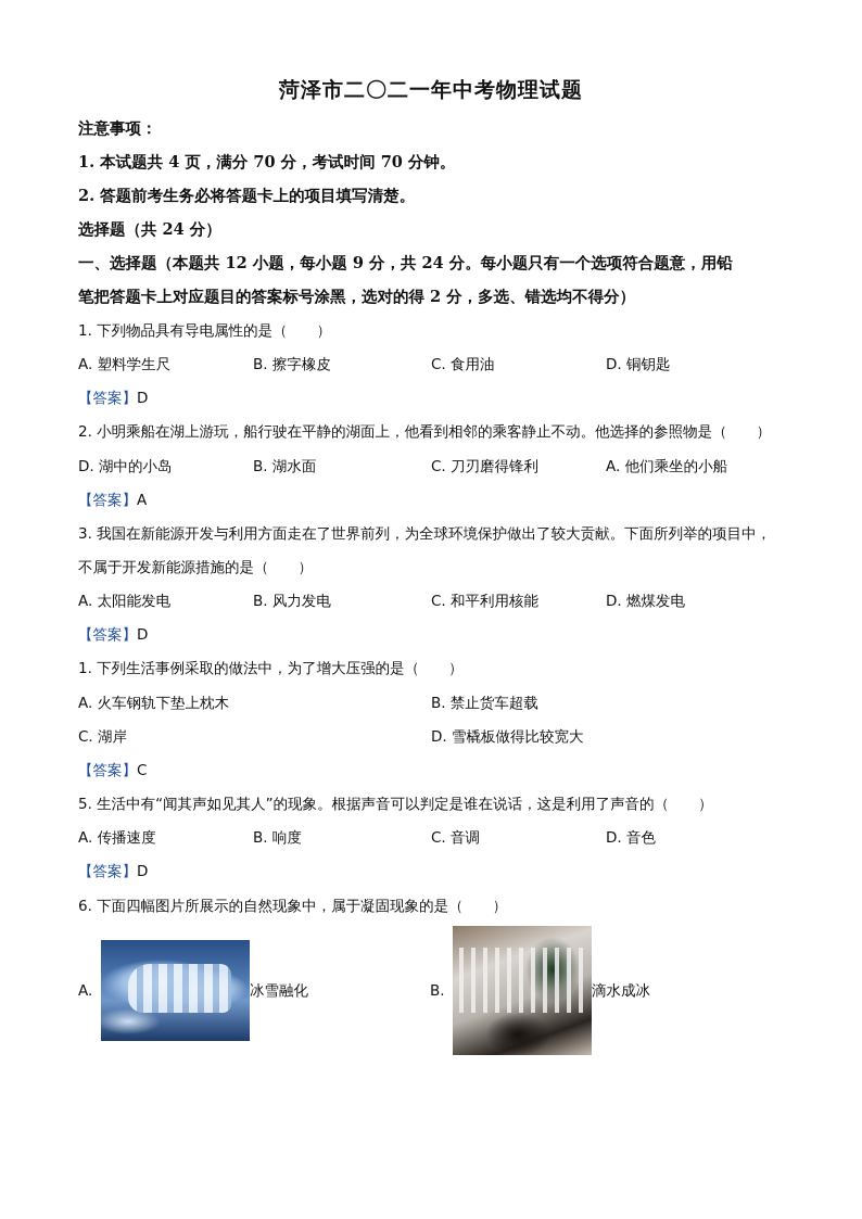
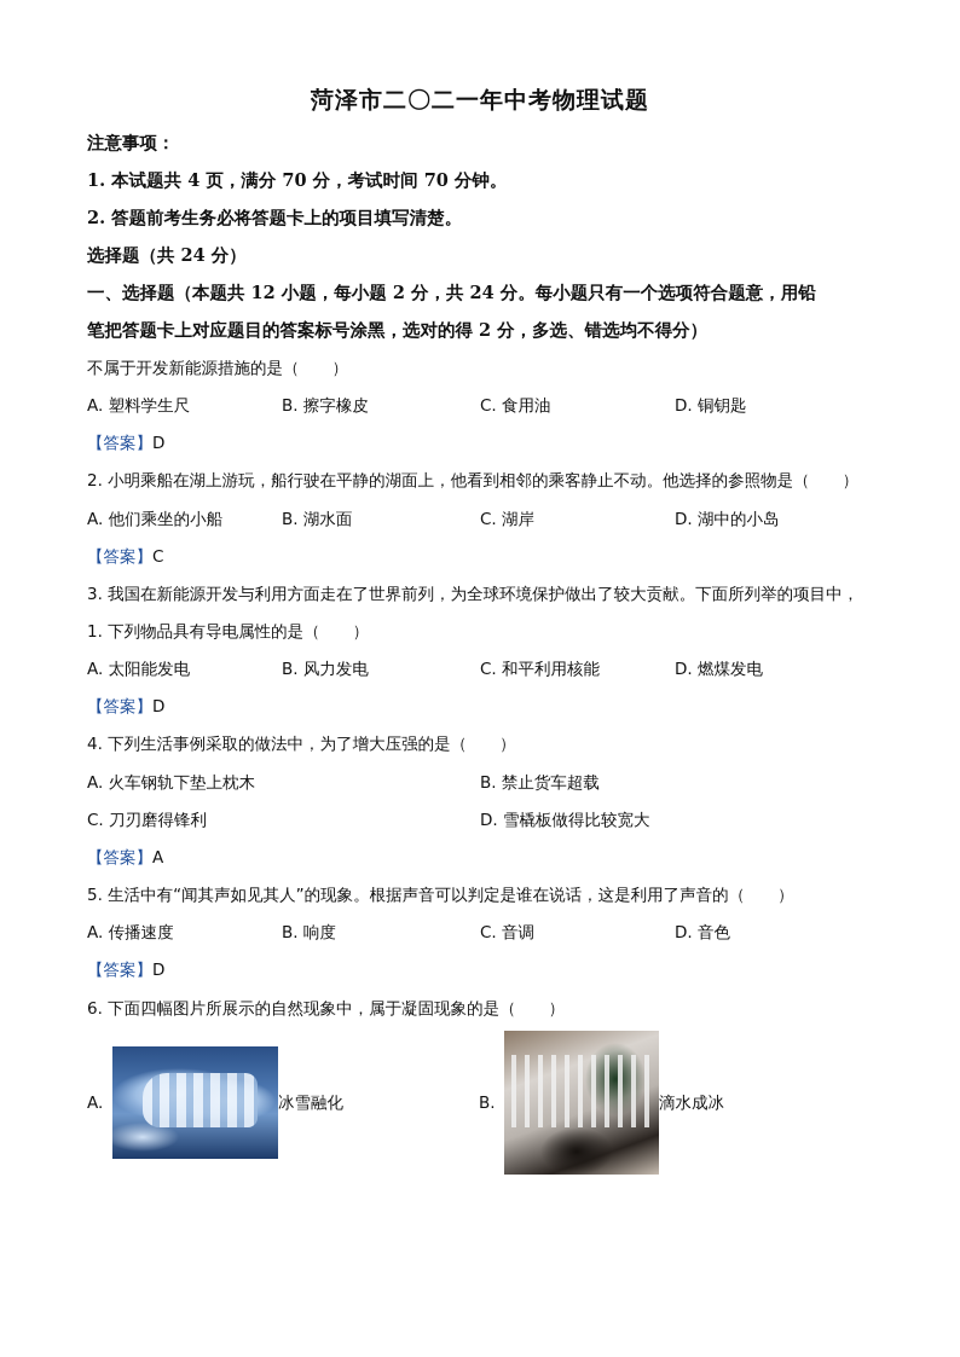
  菏泽市二〇二一年中考物理试题
  注意事项：
  1. 本试题共 4 页，满分 70 分，考试时间 70 分钟。
  2. 答题前考生务必将答题卡上的项目填写清楚。
  选择题（共 24 分）
- 一、选择题（本题共 12 小题，每小题 9 分，共 24 分。每小题只有一个选项符合题意，用铅
+ 一、选择题（本题共 12 小题，每小题 2 分，共 24 分。每小题只有一个选项符合题意，用铅
  笔把答题卡上对应题目的答案标号涂黑，选对的得 2 分，多选、错选均不得分）
- 1. 下列物品具有导电属性的是（ ）
+ 不属于开发新能源措施的是（ ）
  A. 塑料学生尺
  B. 擦字橡皮
  C. 食用油
  D. 铜钥匙
  【答案】D
  2. 小明乘船在湖上游玩，船行驶在平静的湖面上，他看到相邻的乘客静止不动。他选择的参照物是（ ）
- D. 湖中的小岛
+ A. 他们乘坐的小船
  B. 湖水面
- C. 刀刃磨得锋利
+ C. 湖岸
- A. 他们乘坐的小船
+ D. 湖中的小岛
- 【答案】A
+ 【答案】C
  3. 我国在新能源开发与利用方面走在了世界前列，为全球环境保护做出了较大贡献。下面所列举的项目中，
- 不属于开发新能源措施的是（ ）
+ 1. 下列物品具有导电属性的是（ ）
  A. 太阳能发电
  B. 风力发电
  C. 和平利用核能
  D. 燃煤发电
  【答案】D
- 1. 下列生活事例采取的做法中，为了增大压强的是（ ）
+ 4. 下列生活事例采取的做法中，为了增大压强的是（ ）
  A. 火车钢轨下垫上枕木
  B. 禁止货车超载
- C. 湖岸
+ C. 刀刃磨得锋利
  D. 雪橇板做得比较宽大
- 【答案】C
+ 【答案】A
  5. 生活中有“闻其声如见其人”的现象。根据声音可以判定是谁在说话，这是利用了声音的（ ）
  A. 传播速度
  B. 响度
  C. 音调
  D. 音色
  【答案】D
  6. 下面四幅图片所展示的自然现象中，属于凝固现象的是（ ）
  A.
  冰雪融化
  B.
  滴水成冰
